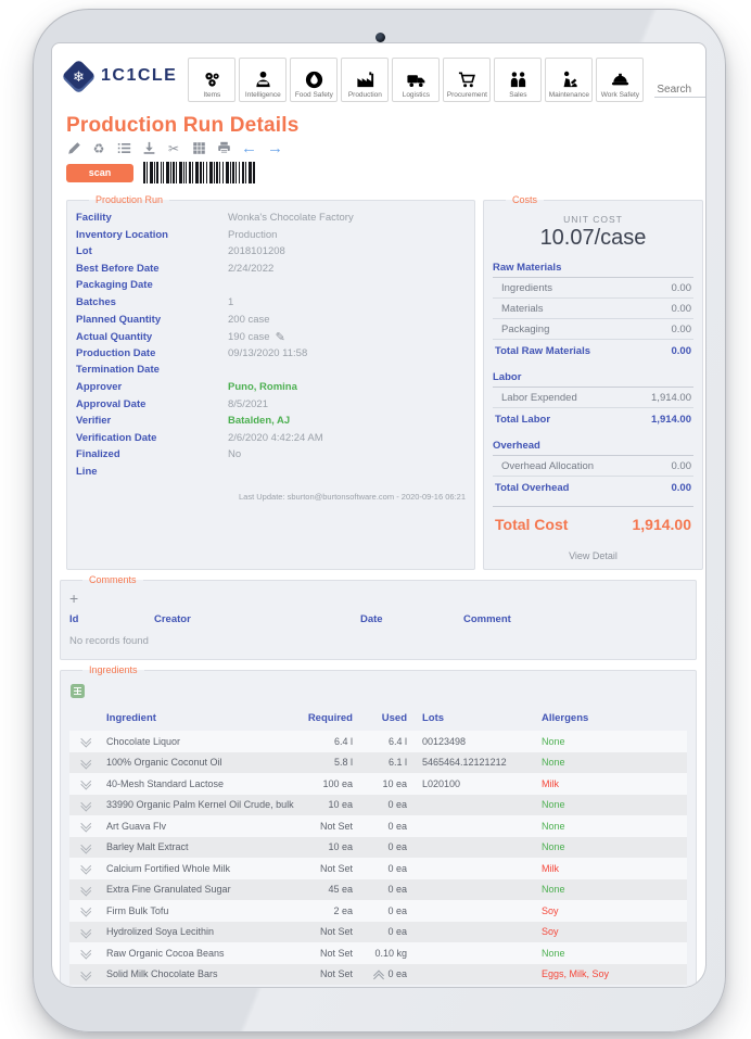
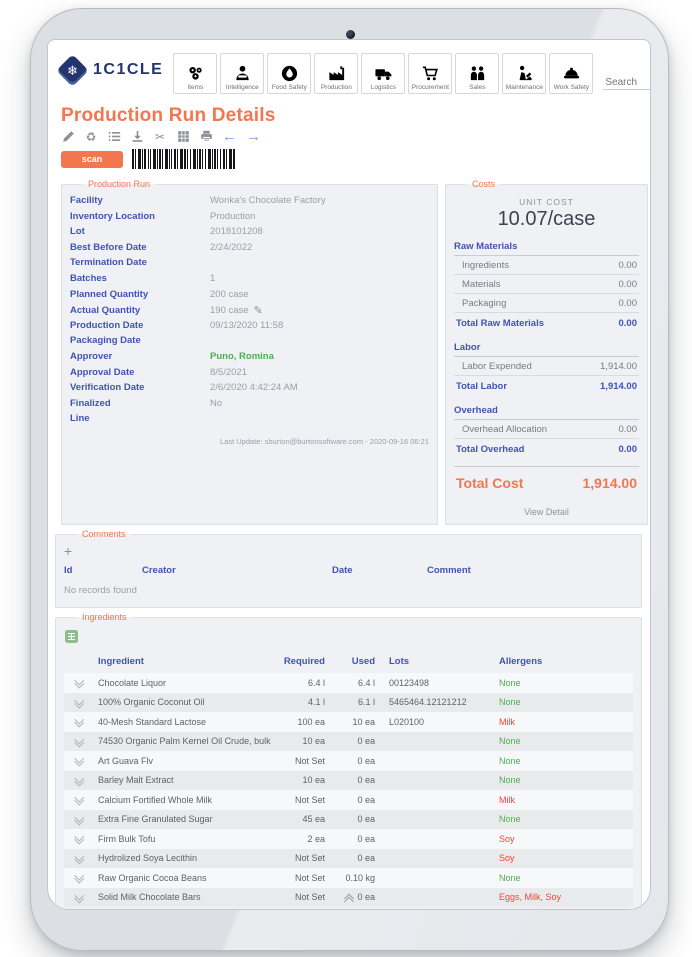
  1C1CLE
  Search
  Production Run Details
  ♻
  ✂
  ←
  →
  scan
  Production Run
  Facility
  Wonka's Chocolate Factory
  Inventory Location
  Production
  Lot
  2018101208
  Best Before Date
  2/24/2022
- Packaging Date
+ Termination Date
  Batches
  1
  Planned Quantity
  200 case
  Actual Quantity
  190 case
  ✎
  Production Date
  09/13/2020 11:58
- Termination Date
+ Packaging Date
  Approver
  Puno, Romina
  Approval Date
  8/5/2021
- Verifier
- Batalden, AJ
  Verification Date
  2/6/2020 4:42:24 AM
  Finalized
  No
  Line
  Last Update: sburton@burtonsoftware.com - 2020-09-16 06:21
  Costs
  UNIT COST
  10.07/case
  Raw Materials
  Ingredients
  0.00
  Materials
  0.00
  Packaging
  0.00
  Total Raw Materials
  0.00
  Labor
  Labor Expended
  1,914.00
  Total Labor
  1,914.00
  Overhead
  Overhead Allocation
  0.00
  Total Overhead
  0.00
  Total Cost
  1,914.00
  View Detail
  Comments
  +
  Id
  Creator
  Date
  Comment
  No records found
  Ingredients
  Ingredient
  Required
  Used
  Lots
  Allergens
  Chocolate Liquor
  6.4 l
  6.4 l
  00123498
  None
  100% Organic Coconut Oil
- 5.8 l
+ 4.1 l
  6.1 l
  5465464.12121212
  None
  40-Mesh Standard Lactose
  100 ea
  10 ea
  L020100
  Milk
- 33990 Organic Palm Kernel Oil Crude, bulk
+ 74530 Organic Palm Kernel Oil Crude, bulk
  10 ea
  0 ea
  None
  Art Guava Flv
  Not Set
  0 ea
  None
  Barley Malt Extract
  10 ea
  0 ea
  None
  Calcium Fortified Whole Milk
  Not Set
  0 ea
  Milk
  Extra Fine Granulated Sugar
  45 ea
  0 ea
  None
  Firm Bulk Tofu
  2 ea
  0 ea
  Soy
  Hydrolized Soya Lecithin
  Not Set
  0 ea
  Soy
  Raw Organic Cocoa Beans
  Not Set
  0.10 kg
  None
  Solid Milk Chocolate Bars
  Not Set
  0 ea
  Eggs, Milk, Soy
